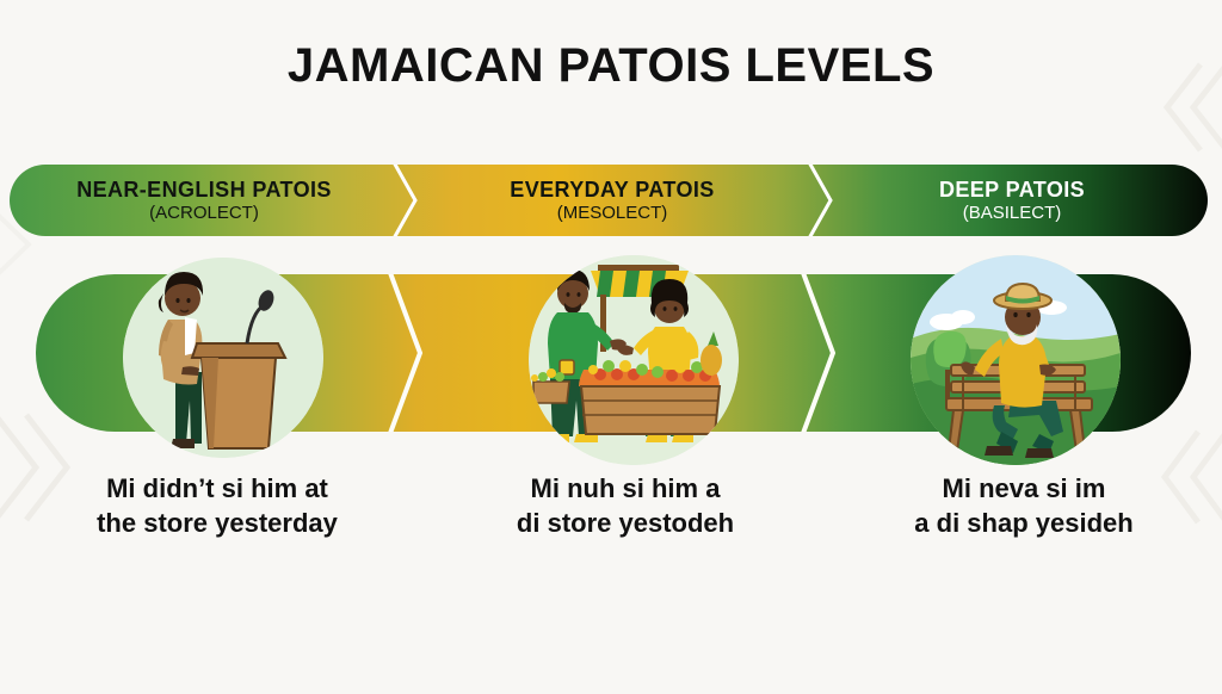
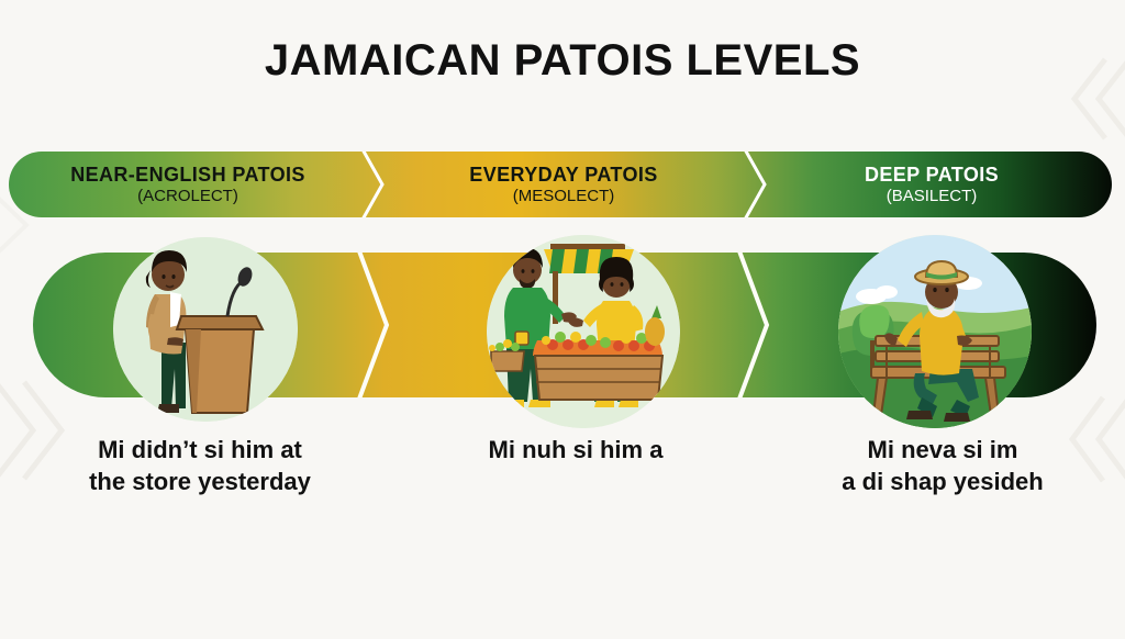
  JAMAICAN PATOIS LEVELS
  NEAR-ENGLISH PATOIS
  (ACROLECT)
  EVERYDAY PATOIS
  (MESOLECT)
  DEEP PATOIS
  (BASILECT)
  Mi didn’t si him at
  the store yesterday
  Mi nuh si him a
- di store yestodeh
  Mi neva si im
  a di shap yesideh
